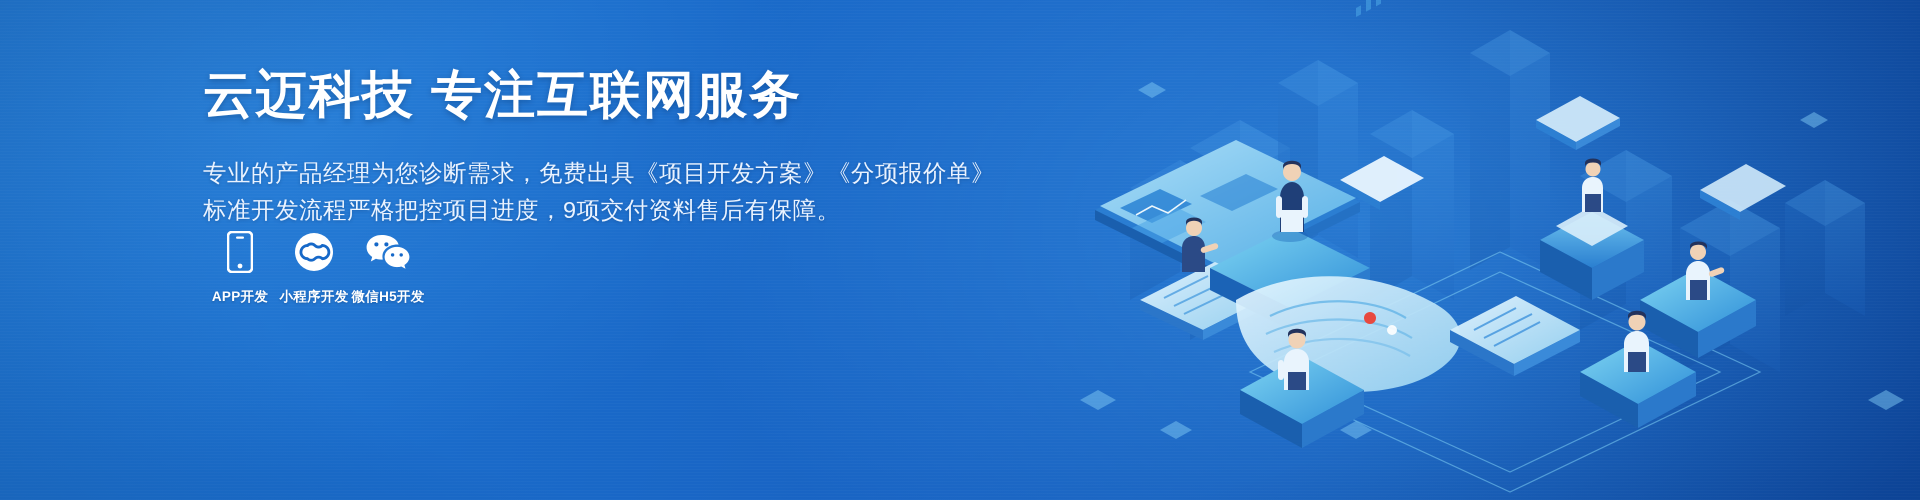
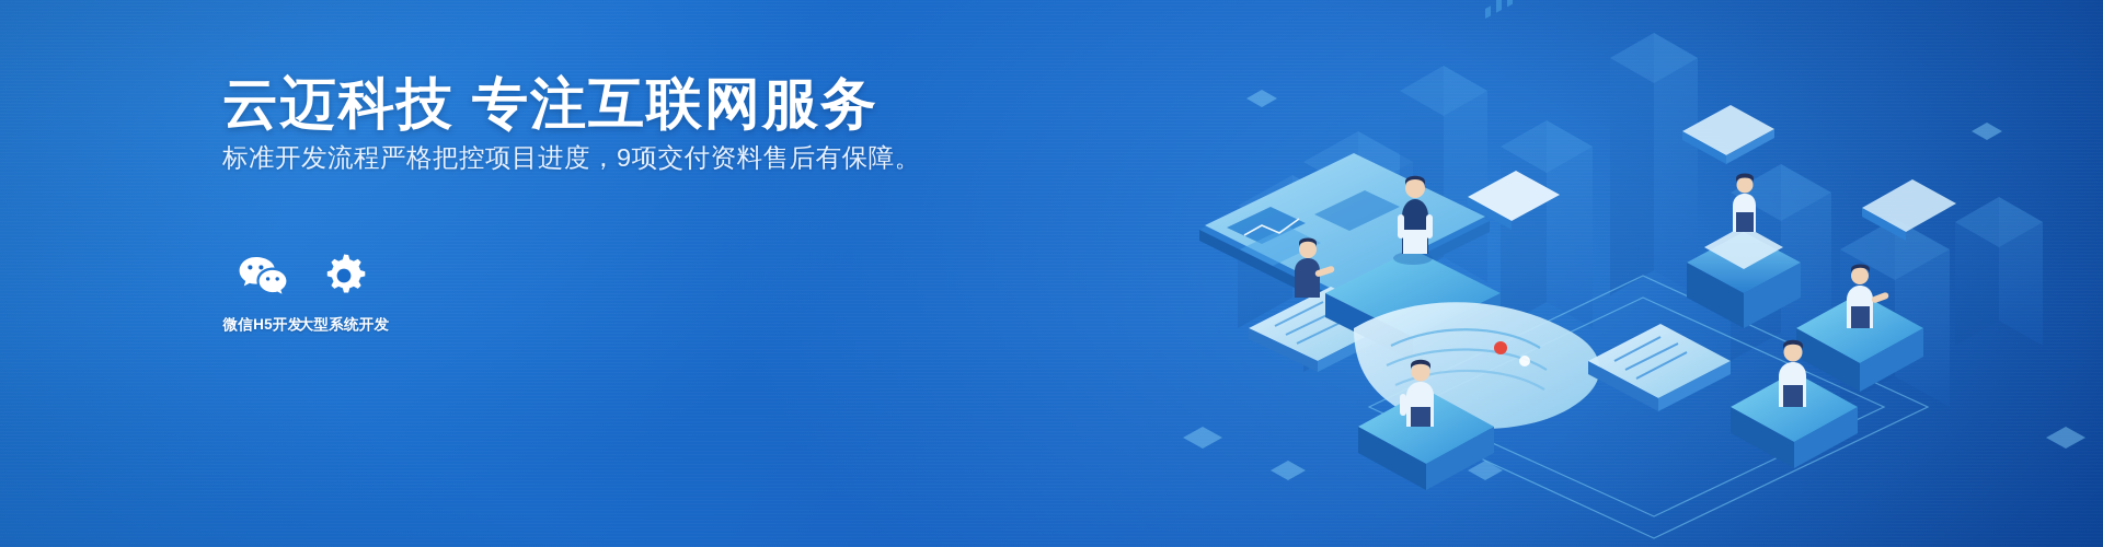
  云迈科技 专注互联网服务
- 专业的产品经理为您诊断需求，免费出具《项目开发方案》《分项报价单》
  标准开发流程严格把控项目进度，9项交付资料售后有保障。
- APP开发
- 小程序开发
  微信H5开发
+ 大型系统开发
